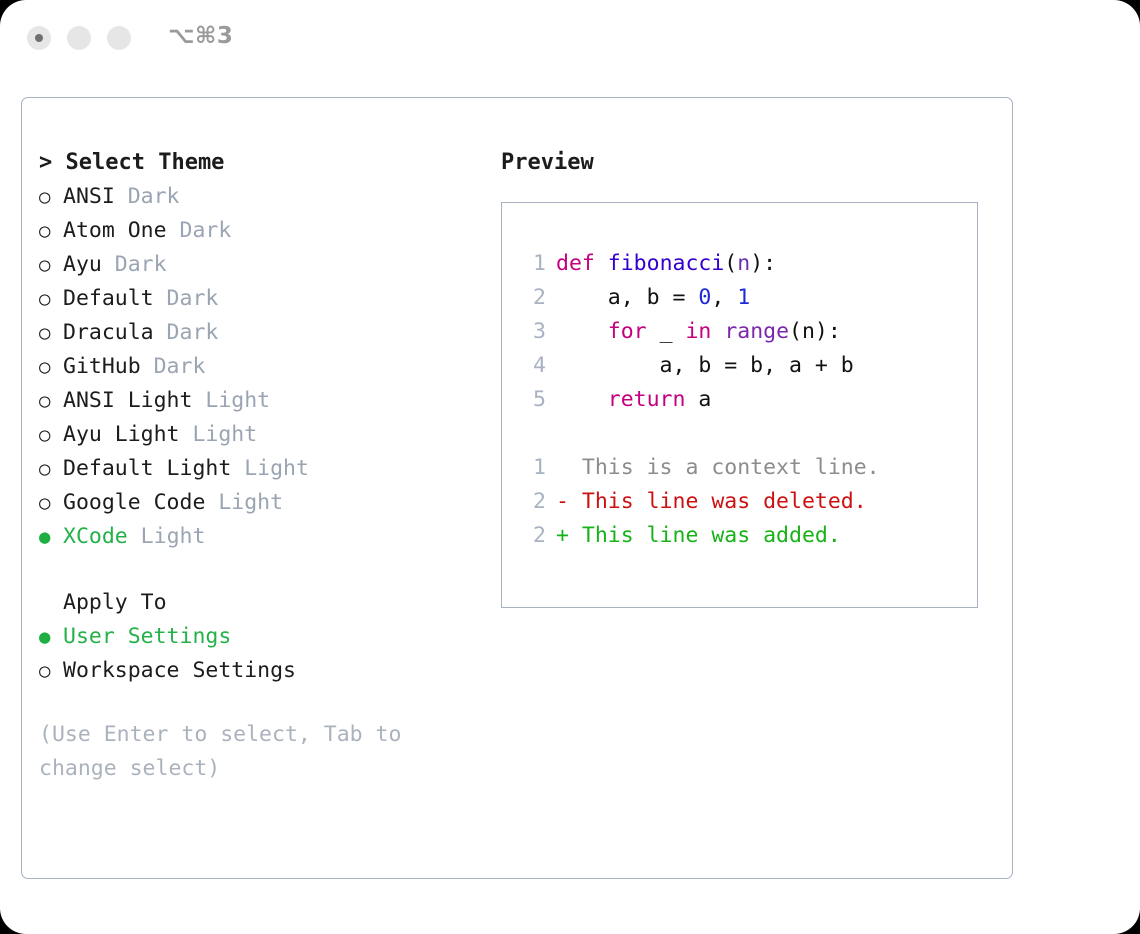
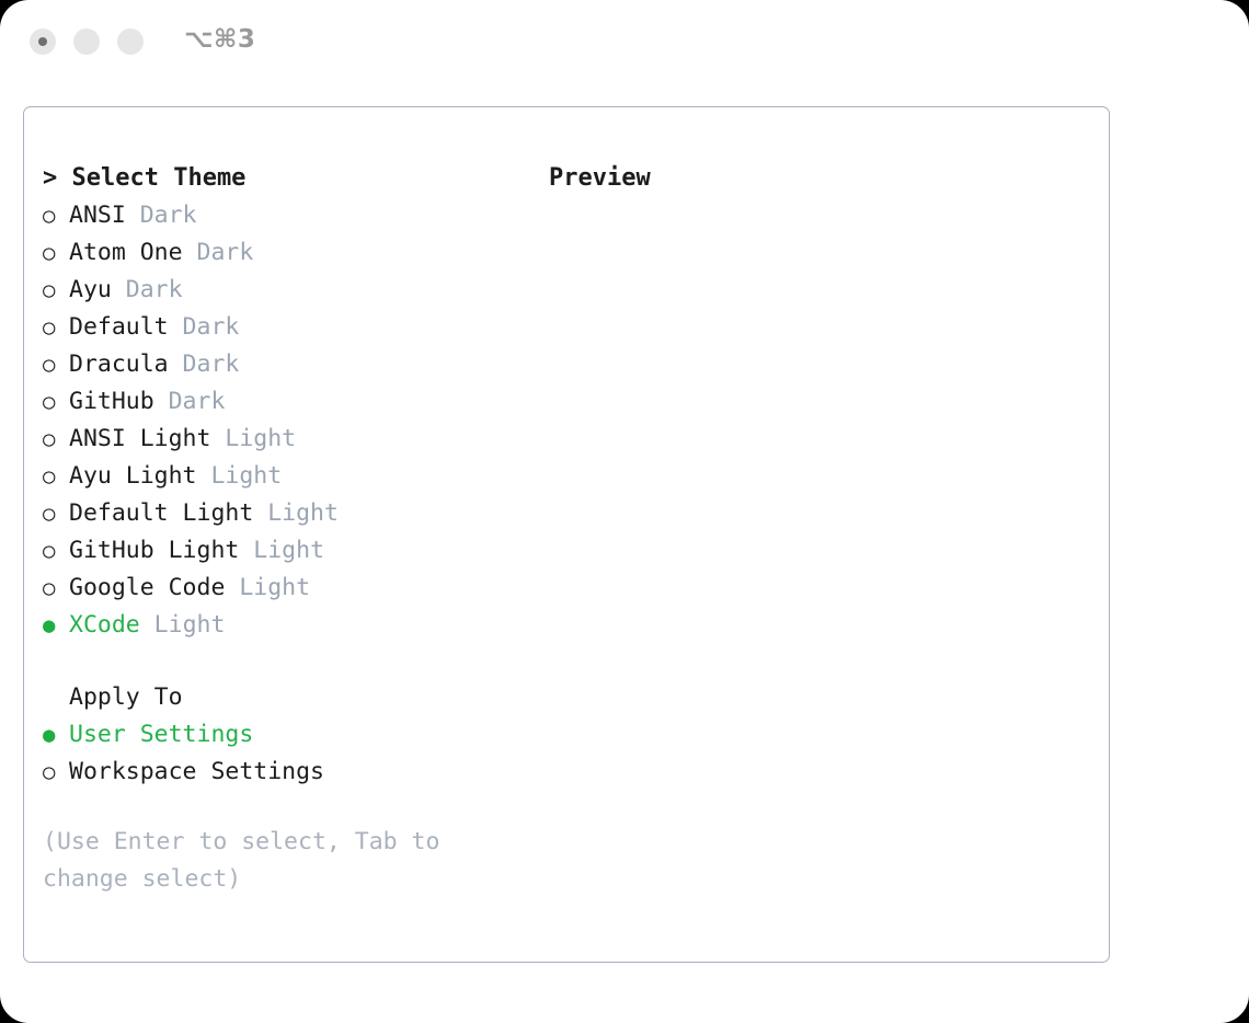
  ⌥⌘3
  > Select Theme
  ○ ANSI Dark
  ○ Atom One Dark
  ○ Ayu Dark
  ○ Default Dark
  ○ Dracula Dark
  ○ GitHub Dark
  ○ ANSI Light Light
  ○ Ayu Light Light
  ○ Default Light Light
+ ○ GitHub Light Light
  ○ Google Code Light
  ● XCode Light
  Apply To
  ● User Settings
  ○ Workspace Settings
  (Use Enter to select, Tab to change select)
  Preview
- 1 def fibonacci(n):
- 2 a, b = 0, 1
- 3 for _ in range(n):
- 4 a, b = b, a + b
- 5 return a
- 1 This is a context line.
- 2 - This line was deleted.
- 2 + This line was added.
